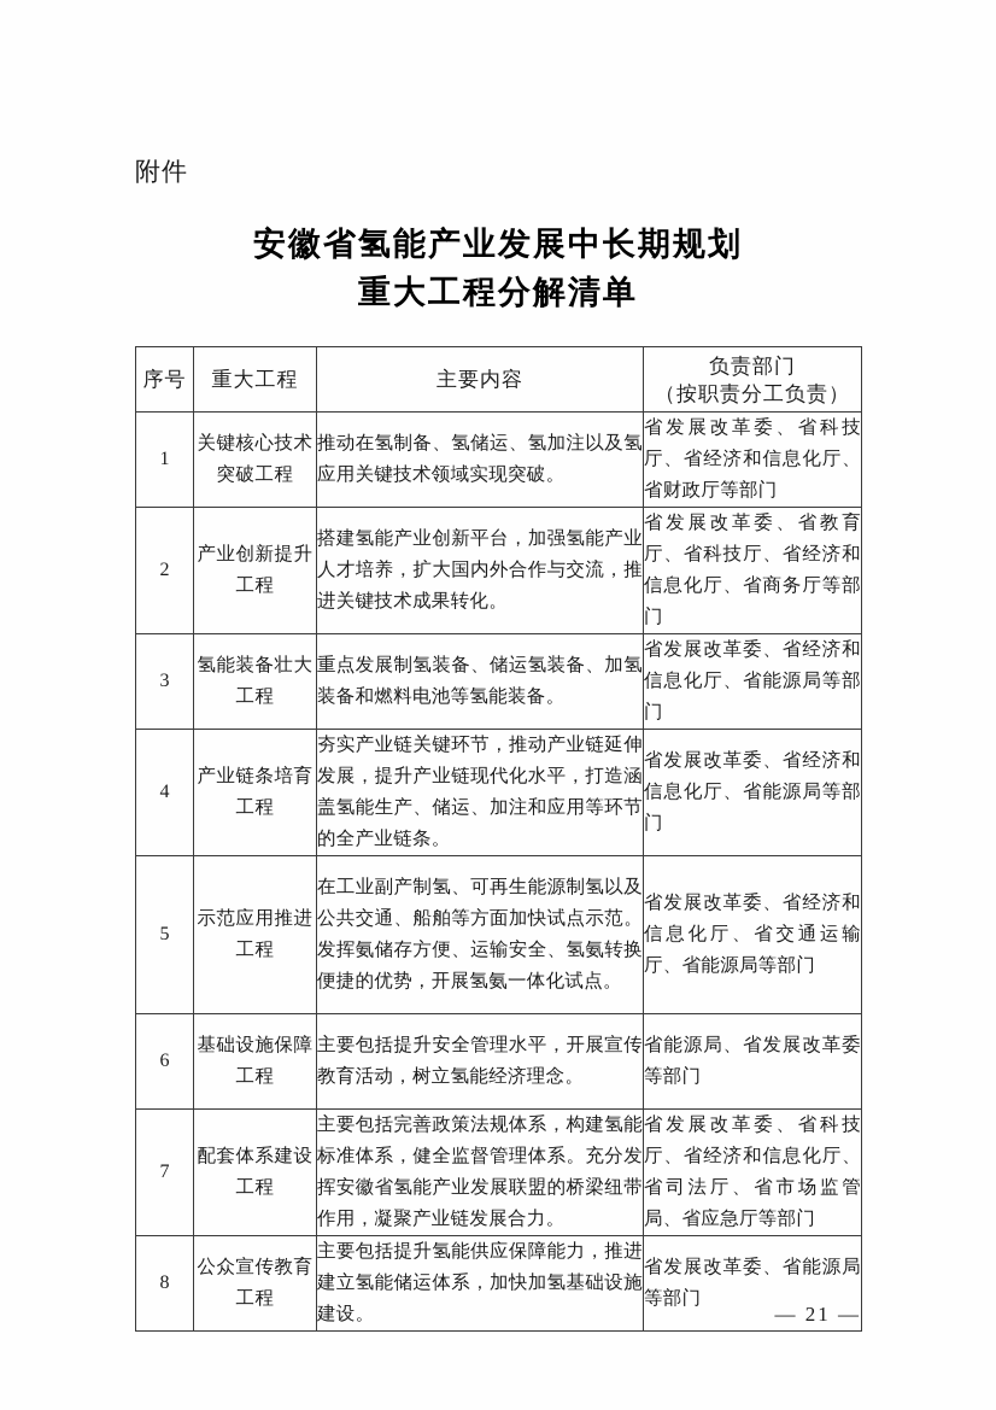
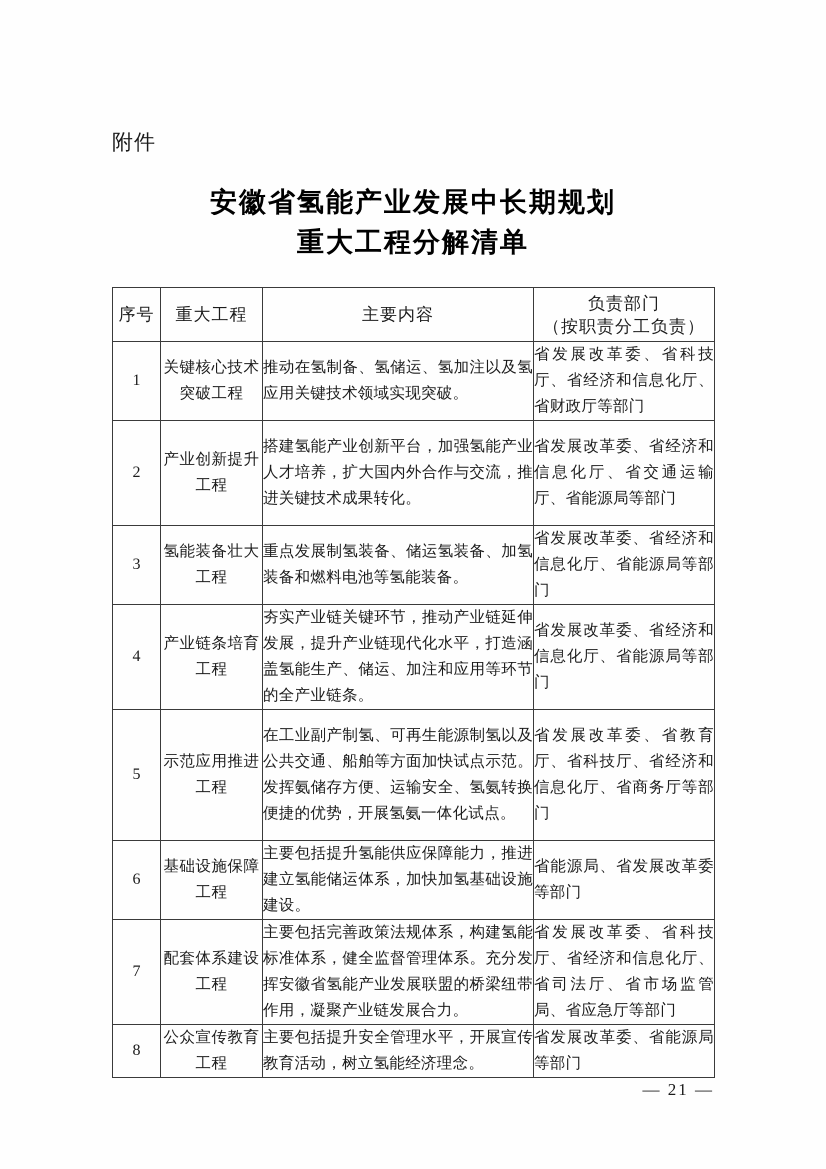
  附件
  安徽省氢能产业发展中长期规划
  重大工程分解清单
  序号	重大工程	主要内容	负责部门 （按职责分工负责）
  1	关键核心技术突破工程	推动在氢制备、氢储运、氢加注以及氢应用关键技术领域实现突破。	省发展改革委、省科技厅、省经济和信息化厅、省财政厅等部门
- 2	产业创新提升工程	搭建氢能产业创新平台，加强氢能产业人才培养，扩大国内外合作与交流，推进关键技术成果转化。	省发展改革委、省教育厅、省科技厅、省经济和信息化厅、省商务厅等部门
+ 2	产业创新提升工程	搭建氢能产业创新平台，加强氢能产业人才培养，扩大国内外合作与交流，推进关键技术成果转化。	省发展改革委、省经济和信息化厅、省交通运输厅、省能源局等部门
  3	氢能装备壮大工程	重点发展制氢装备、储运氢装备、加氢装备和燃料电池等氢能装备。	省发展改革委、省经济和信息化厅、省能源局等部门
  4	产业链条培育工程	夯实产业链关键环节，推动产业链延伸发展，提升产业链现代化水平，打造涵盖氢能生产、储运、加注和应用等环节的全产业链条。	省发展改革委、省经济和信息化厅、省能源局等部门
- 5	示范应用推进工程	在工业副产制氢、可再生能源制氢以及公共交通、船舶等方面加快试点示范。发挥氨储存方便、运输安全、氢氨转换便捷的优势，开展氢氨一体化试点。	省发展改革委、省经济和信息化厅、省交通运输厅、省能源局等部门
+ 5	示范应用推进工程	在工业副产制氢、可再生能源制氢以及公共交通、船舶等方面加快试点示范。发挥氨储存方便、运输安全、氢氨转换便捷的优势，开展氢氨一体化试点。	省发展改革委、省教育厅、省科技厅、省经济和信息化厅、省商务厅等部门
- 6	基础设施保障工程	主要包括提升安全管理水平，开展宣传教育活动，树立氢能经济理念。	省能源局、省发展改革委等部门
+ 6	基础设施保障工程	主要包括提升氢能供应保障能力，推进建立氢能储运体系，加快加氢基础设施建设。	省能源局、省发展改革委等部门
  7	配套体系建设工程	主要包括完善政策法规体系，构建氢能标准体系，健全监督管理体系。充分发挥安徽省氢能产业发展联盟的桥梁纽带作用，凝聚产业链发展合力。	省发展改革委、省科技厅、省经济和信息化厅、省司法厅、省市场监管局、省应急厅等部门
- 8	公众宣传教育工程	主要包括提升氢能供应保障能力，推进建立氢能储运体系，加快加氢基础设施建设。	省发展改革委、省能源局等部门
+ 8	公众宣传教育工程	主要包括提升安全管理水平，开展宣传教育活动，树立氢能经济理念。	省发展改革委、省能源局等部门
  — 21 —
